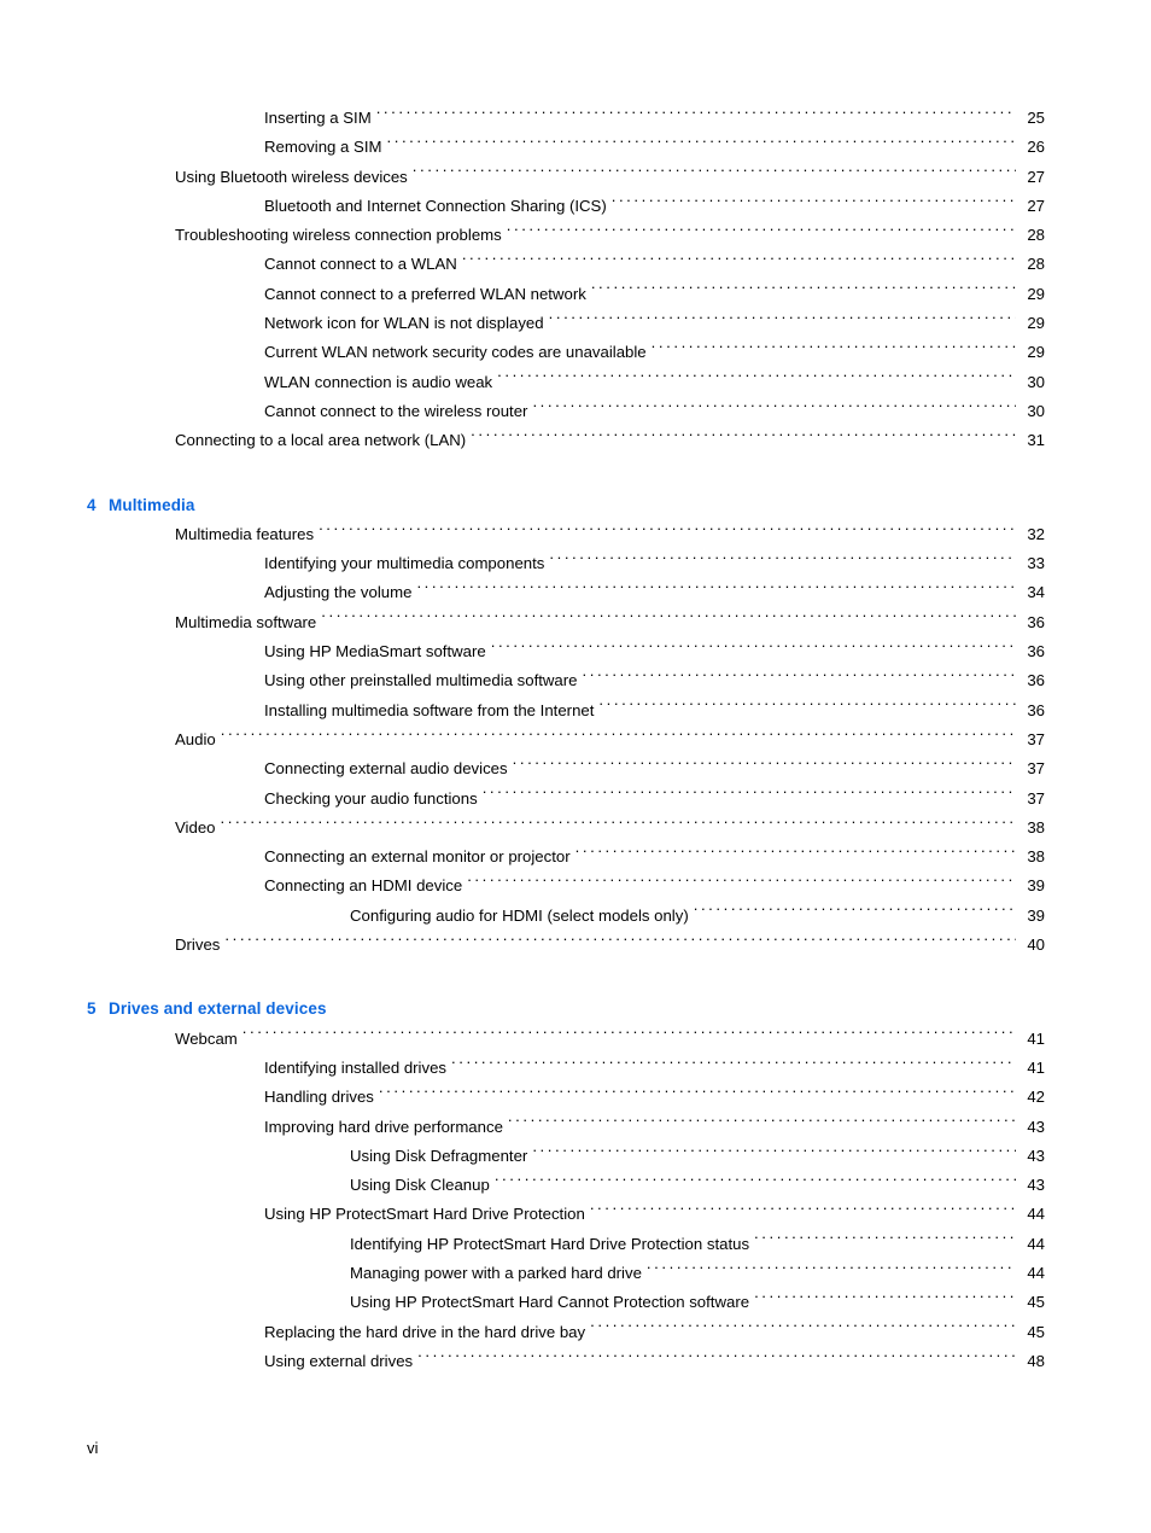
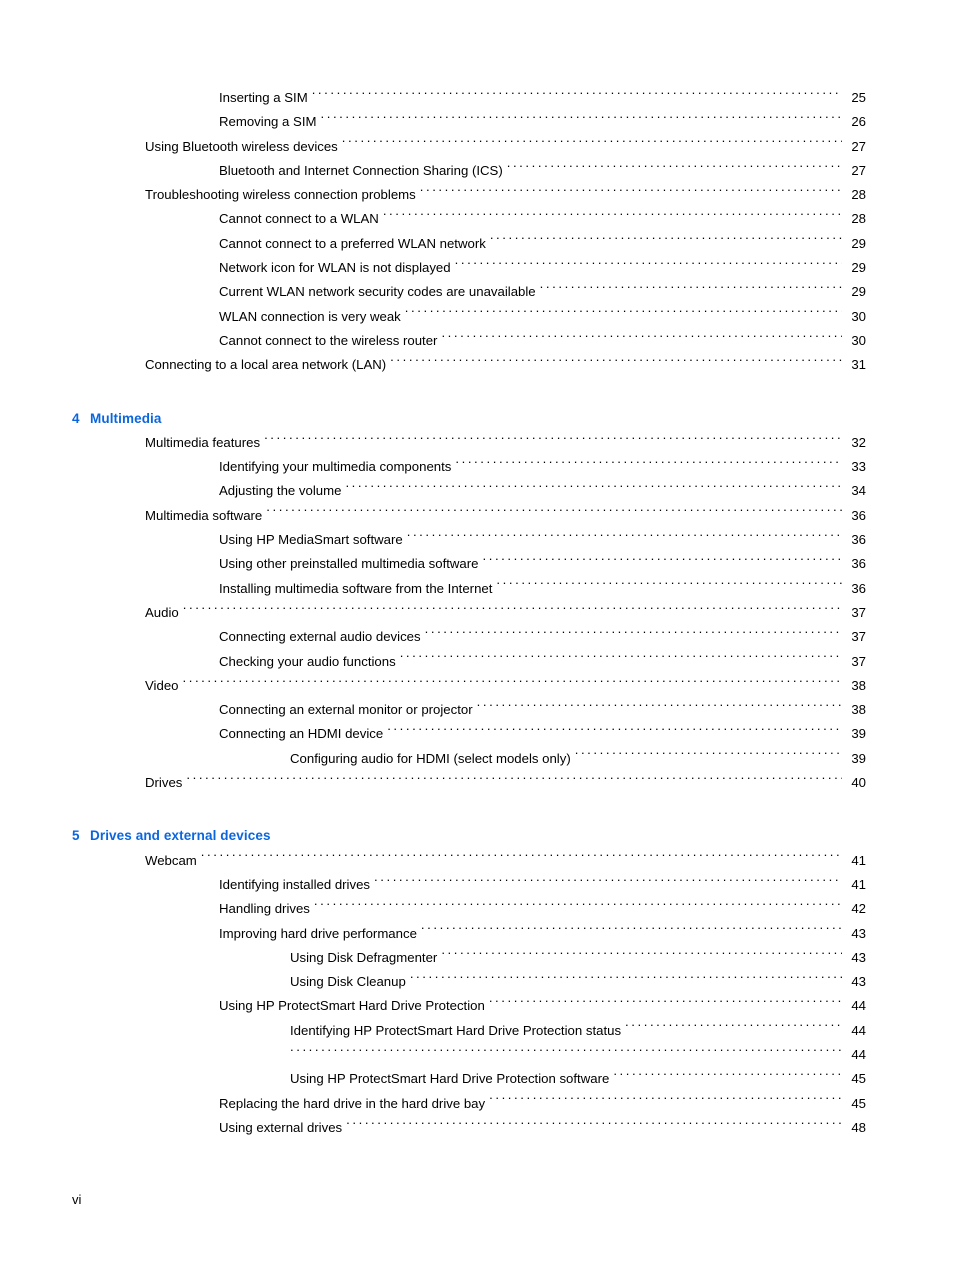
  Inserting a SIM
  25
  Removing a SIM
  26
  Using Bluetooth wireless devices
  27
  Bluetooth and Internet Connection Sharing (ICS)
  27
  Troubleshooting wireless connection problems
  28
  Cannot connect to a WLAN
  28
  Cannot connect to a preferred WLAN network
  29
  Network icon for WLAN is not displayed
  29
  Current WLAN network security codes are unavailable
  29
- WLAN connection is audio weak
+ WLAN connection is very weak
  30
  Cannot connect to the wireless router
  30
  Connecting to a local area network (LAN)
  31
  4 Multimedia
  Multimedia features
  32
  Identifying your multimedia components
  33
  Adjusting the volume
  34
  Multimedia software
  36
  Using HP MediaSmart software
  36
  Using other preinstalled multimedia software
  36
  Installing multimedia software from the Internet
  36
  Audio
  37
  Connecting external audio devices
  37
  Checking your audio functions
  37
  Video
  38
  Connecting an external monitor or projector
  38
  Connecting an HDMI device
  39
  Configuring audio for HDMI (select models only)
  39
  Drives
  40
  5 Drives and external devices
  Webcam
  41
  Identifying installed drives
  41
  Handling drives
  42
  Improving hard drive performance
  43
  Using Disk Defragmenter
  43
  Using Disk Cleanup
  43
  Using HP ProtectSmart Hard Drive Protection
  44
  Identifying HP ProtectSmart Hard Drive Protection status
  44
- Managing power with a parked hard drive
  44
- Using HP ProtectSmart Hard Cannot Protection software
+ Using HP ProtectSmart Hard Drive Protection software
  45
  Replacing the hard drive in the hard drive bay
  45
  Using external drives
  48
  vi
